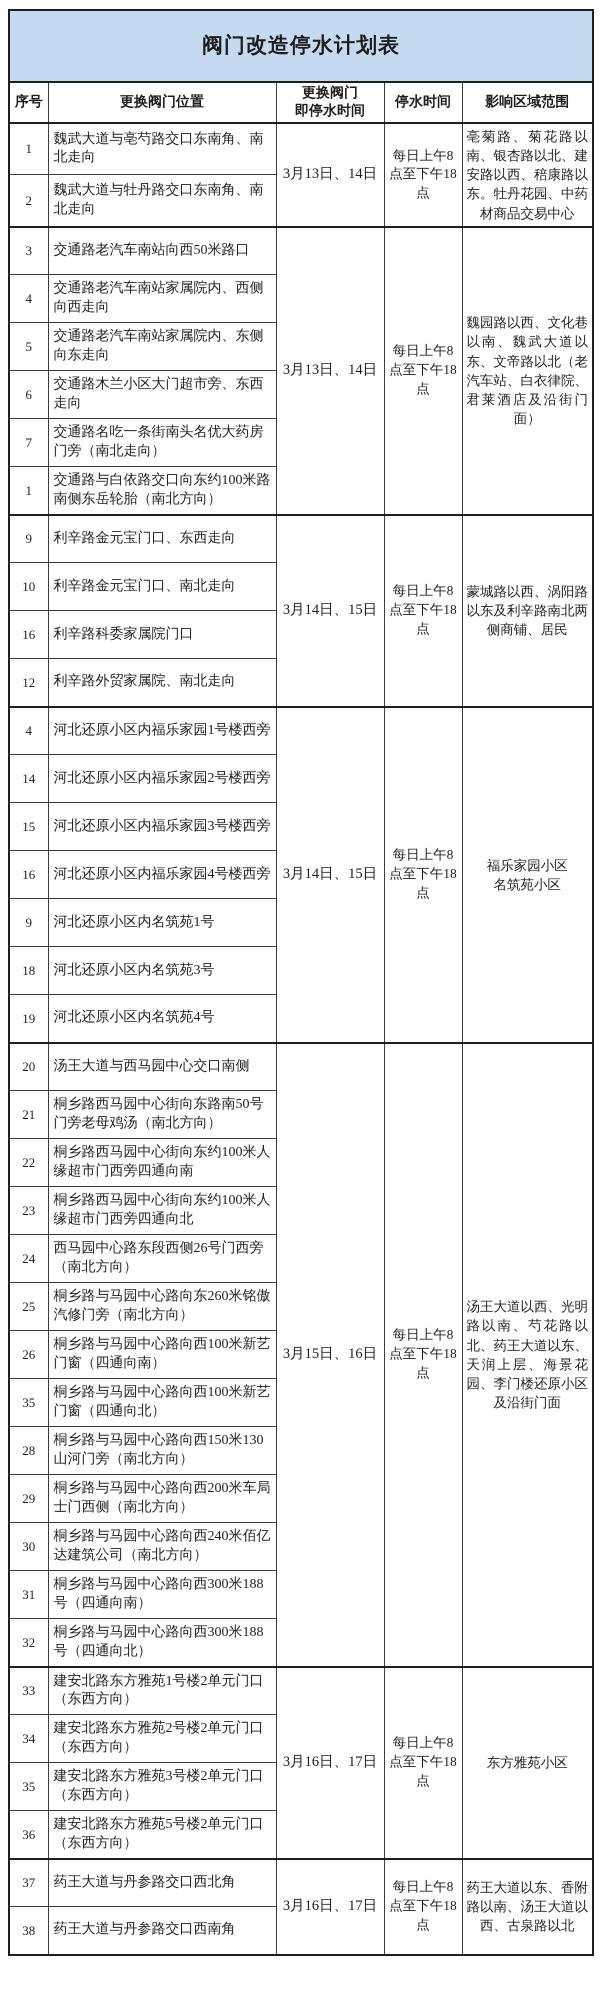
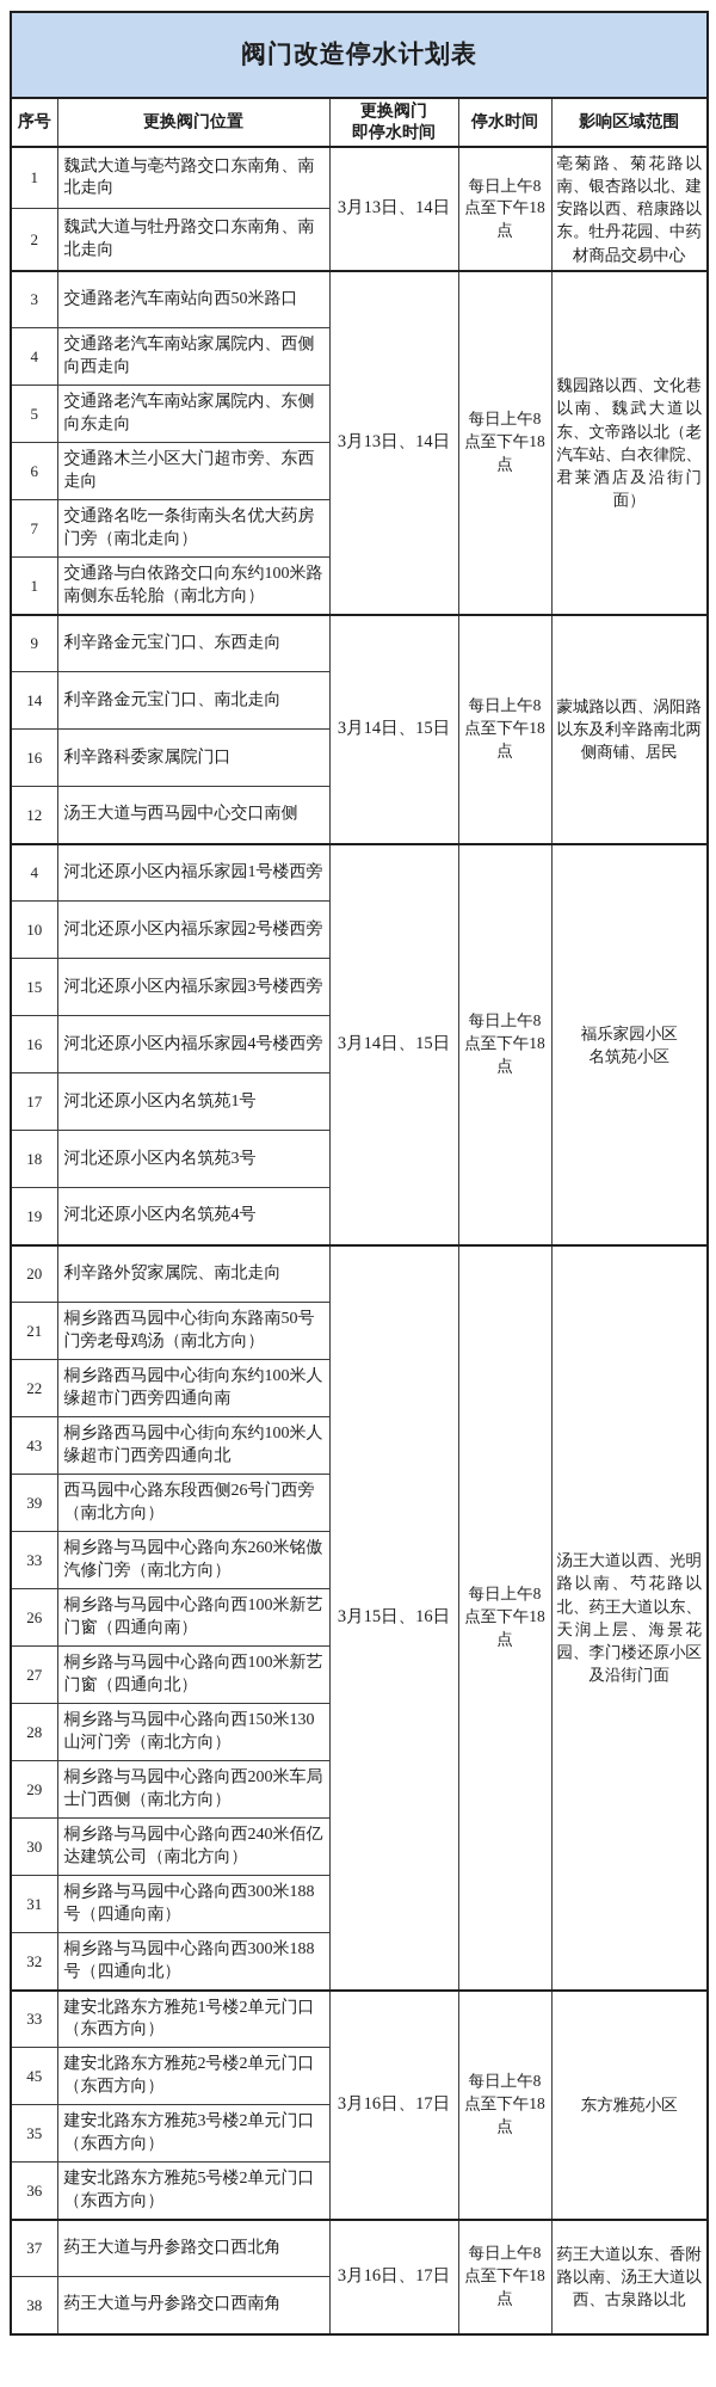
  阀门改造停水计划表
  序号	更换阀门位置	更换阀门 即停水时间	停水时间	影响区域范围
  1	魏武大道与亳芍路交口东南角、南北走向	3月13日、14日	每日上午8点至下午18点	亳菊路、菊花路以南、银杏路以北、建安路以西、稖康路以东。牡丹花园、中药材商品交易中心
  2	魏武大道与牡丹路交口东南角、南北走向
  3	交通路老汽车南站向西50米路口	3月13日、14日	每日上午8点至下午18点	魏园路以西、文化巷以南、魏武大道以东、文帝路以北（老汽车站、白衣律院、君莱酒店及沿街门面）
  4	交通路老汽车南站家属院内、西侧向西走向
  5	交通路老汽车南站家属院内、东侧向东走向
  6	交通路木兰小区大门超市旁、东西走向
  7	交通路名吃一条街南头名优大药房门旁（南北走向）
  1	交通路与白依路交口向东约100米路南侧东岳轮胎（南北方向）
  9	利辛路金元宝门口、东西走向	3月14日、15日	每日上午8点至下午18点	蒙城路以西、涡阳路以东及利辛路南北两侧商铺、居民
- 10	利辛路金元宝门口、南北走向
+ 14	利辛路金元宝门口、南北走向
  16	利辛路科委家属院门口
- 12	利辛路外贸家属院、南北走向
+ 12	汤王大道与西马园中心交口南侧
  4	河北还原小区内福乐家园1号楼西旁	3月14日、15日	每日上午8点至下午18点	福乐家园小区 名筑苑小区
- 14	河北还原小区内福乐家园2号楼西旁
+ 10	河北还原小区内福乐家园2号楼西旁
  15	河北还原小区内福乐家园3号楼西旁
  16	河北还原小区内福乐家园4号楼西旁
- 9	河北还原小区内名筑苑1号
+ 17	河北还原小区内名筑苑1号
  18	河北还原小区内名筑苑3号
  19	河北还原小区内名筑苑4号
- 20	汤王大道与西马园中心交口南侧	3月15日、16日	每日上午8点至下午18点	汤王大道以西、光明路以南、芍花路以北、药王大道以东、天润上层、海景花园、李门楼还原小区及沿街门面
+ 20	利辛路外贸家属院、南北走向	3月15日、16日	每日上午8点至下午18点	汤王大道以西、光明路以南、芍花路以北、药王大道以东、天润上层、海景花园、李门楼还原小区及沿街门面
  21	桐乡路西马园中心街向东路南50号门旁老母鸡汤（南北方向）
  22	桐乡路西马园中心街向东约100米人缘超市门西旁四通向南
- 23	桐乡路西马园中心街向东约100米人缘超市门西旁四通向北
+ 43	桐乡路西马园中心街向东约100米人缘超市门西旁四通向北
- 24	西马园中心路东段西侧26号门西旁（南北方向）
+ 39	西马园中心路东段西侧26号门西旁（南北方向）
- 25	桐乡路与马园中心路向东260米铭傲汽修门旁（南北方向）
+ 33	桐乡路与马园中心路向东260米铭傲汽修门旁（南北方向）
  26	桐乡路与马园中心路向西100米新艺门窗（四通向南）
- 35	桐乡路与马园中心路向西100米新艺门窗（四通向北）
+ 27	桐乡路与马园中心路向西100米新艺门窗（四通向北）
  28	桐乡路与马园中心路向西150米130山河门旁（南北方向）
  29	桐乡路与马园中心路向西200米车局士门西侧（南北方向）
  30	桐乡路与马园中心路向西240米佰亿达建筑公司（南北方向）
  31	桐乡路与马园中心路向西300米188号（四通向南）
  32	桐乡路与马园中心路向西300米188号（四通向北）
  33	建安北路东方雅苑1号楼2单元门口（东西方向）	3月16日、17日	每日上午8点至下午18点	东方雅苑小区
- 34	建安北路东方雅苑2号楼2单元门口（东西方向）
+ 45	建安北路东方雅苑2号楼2单元门口（东西方向）
  35	建安北路东方雅苑3号楼2单元门口（东西方向）
  36	建安北路东方雅苑5号楼2单元门口（东西方向）
  37	药王大道与丹参路交口西北角	3月16日、17日	每日上午8点至下午18点	药王大道以东、香附路以南、汤王大道以西、古泉路以北
  38	药王大道与丹参路交口西南角
